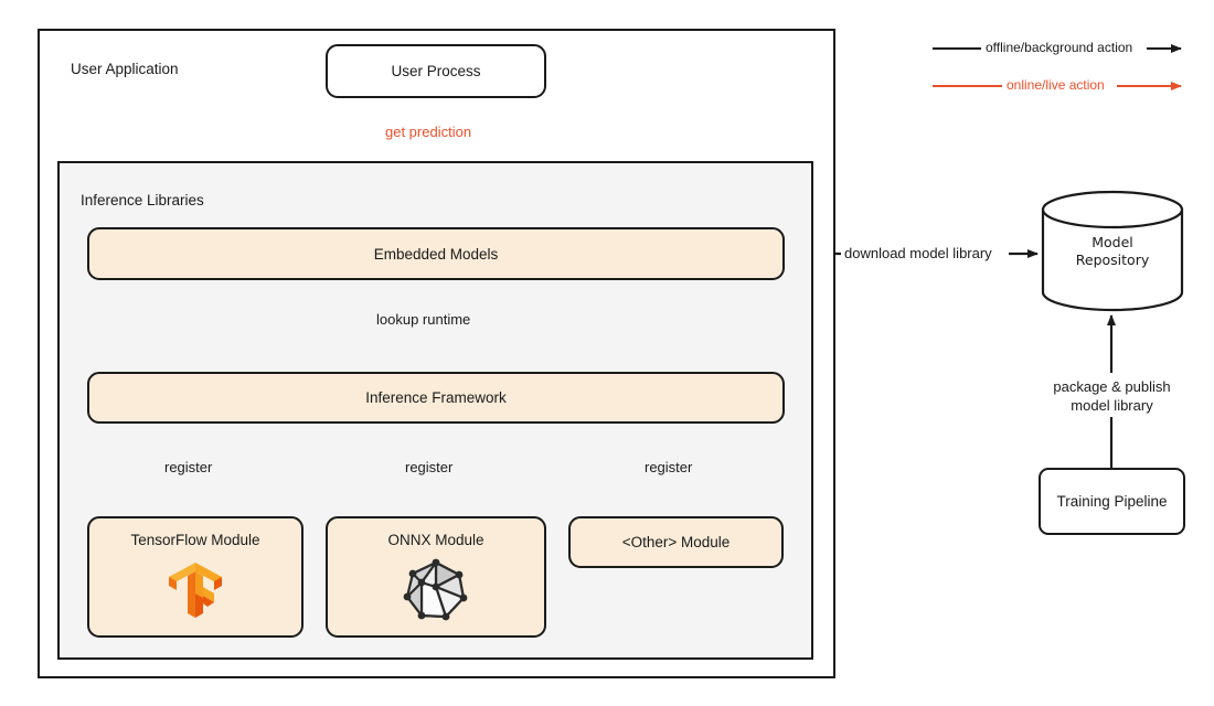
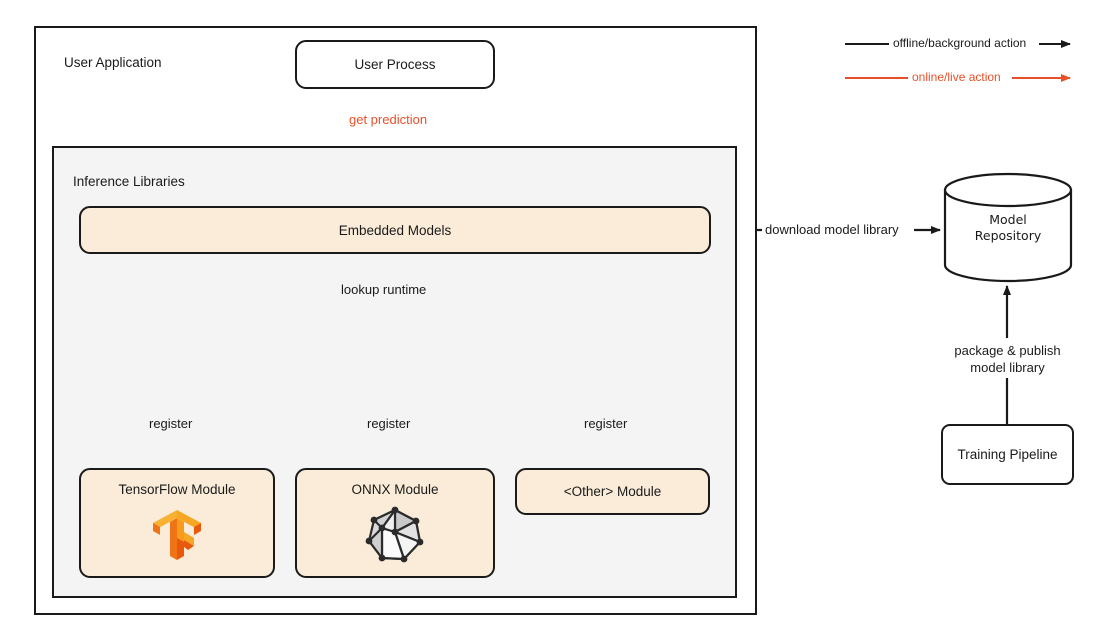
  User Application
  Inference Libraries
  User Process
  Embedded Models
- Inference Framework
  TensorFlow Module
  ONNX Module
  <Other> Module
  Model
  Repository
  Training Pipeline
  get prediction
  lookup runtime
  register
  register
  register
  download model library
  package & publish
  model library
  offline/background action
  online/live action
